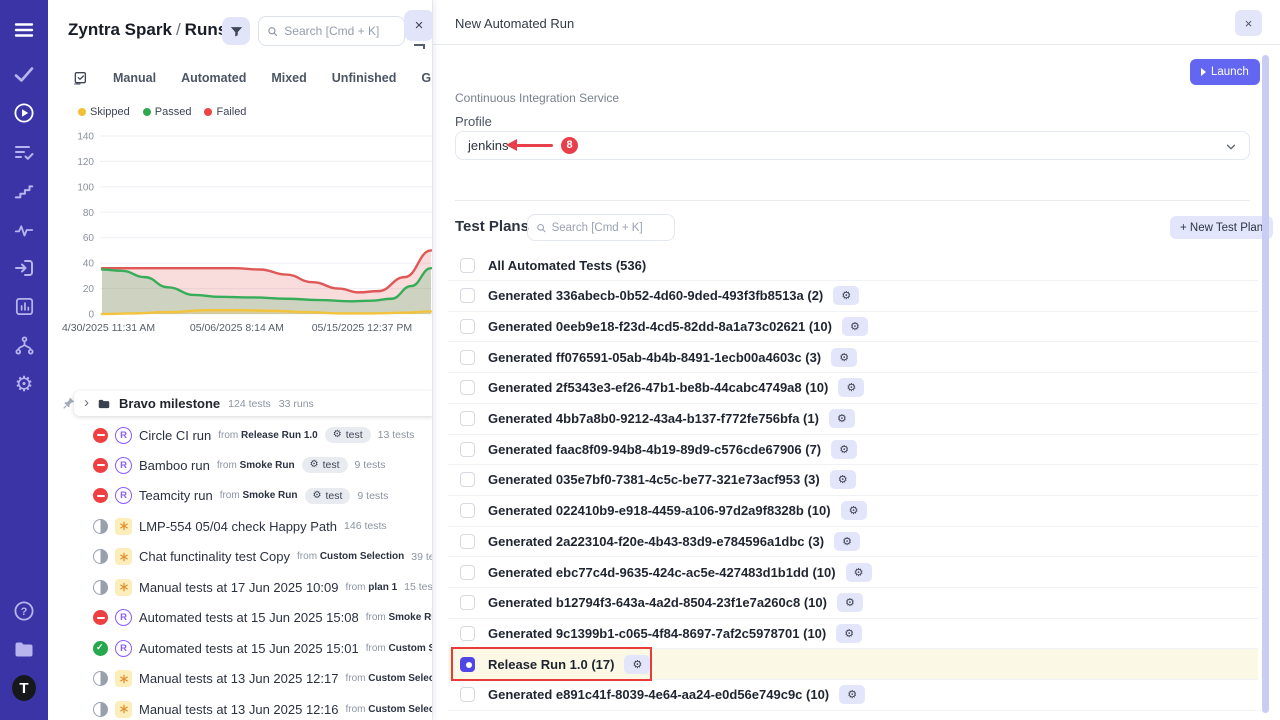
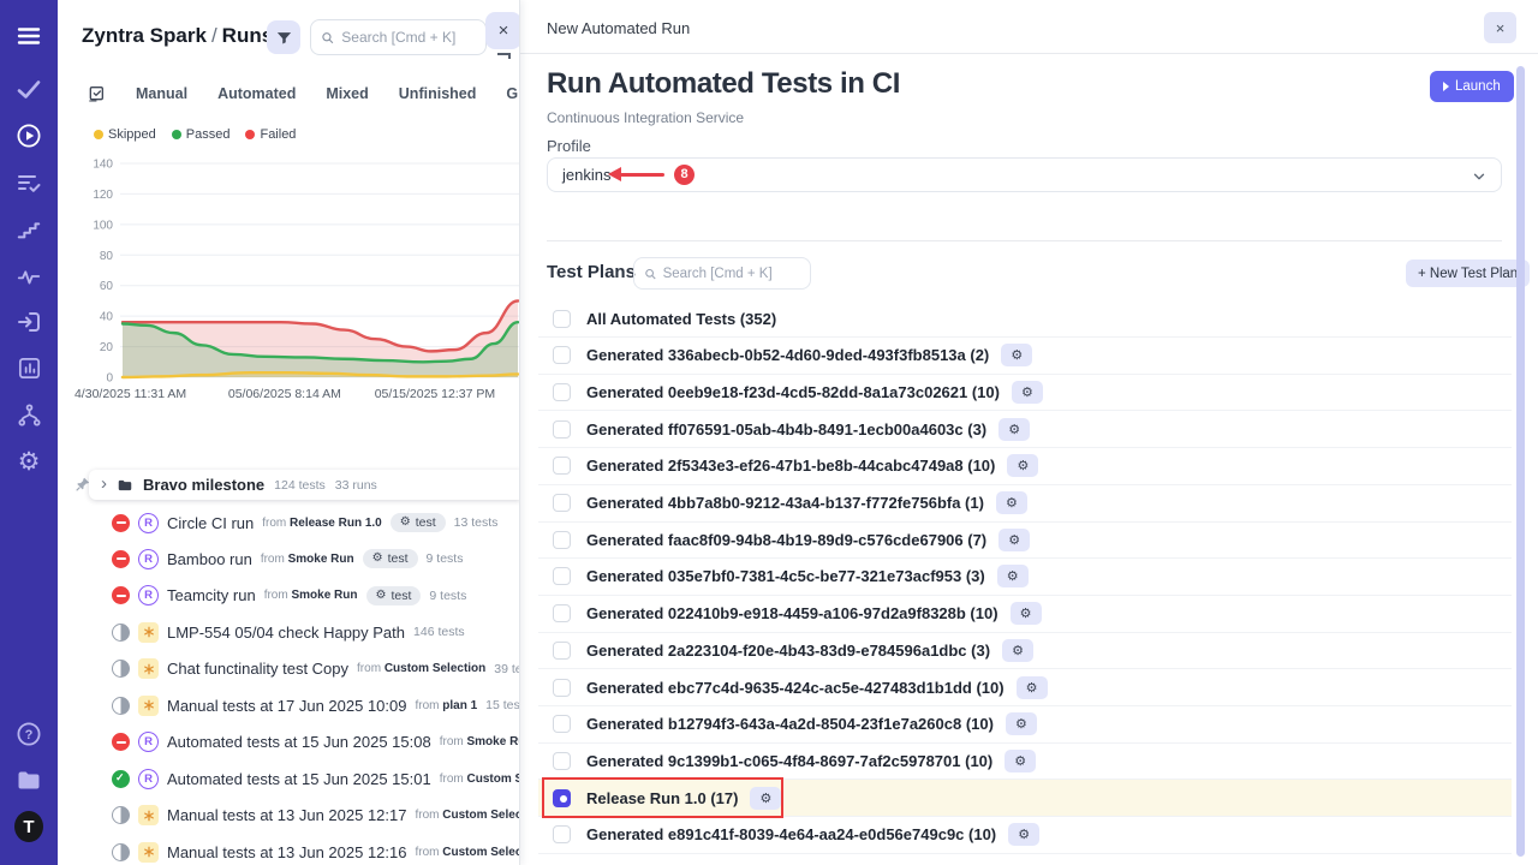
  ⚙
  ?
  T
  Zyntra Spark / Run
  Search [Cmd + K]
  ×
  Manual
  Automated
  Mixed
  Unfinished
  Skipped
  Passed
  Failed
  0
  20
  40
  60
  80
  100
  120
  140
  4/30/2025 11:31 AM
  05/06/2025 8:14 AM
  05/15/2025 12:37 PM
  ›
  Bravo milestone
  124 tests
  33 runs
  R
  Circle CI run
  from Release Run 1.0
  ⚙
  test
  13 tests
  R
  Bamboo run
  from Smoke Run
  ⚙
  test
  9 tests
  R
  Teamcity run
  from Smoke Run
  ⚙
  test
  9 tests
  LMP-554 05/04 check Happy Path
  146 tests
  Chat functinality test Copy
  from Custom Selection
  Manual tests at 17 Jun 2025 10:09
  from plan 1
  15 tes
  R
  Automated tests at 15 Jun 2025 15:08
  from Smoke R
  R
  Automated tests at 15 Jun 2025 15:01
  Manual tests at 13 Jun 2025 12:17
  from Custom Selec
  Manual tests at 13 Jun 2025 12:16
  from Custom Selec
  New Automated Run
  ×
+ Run Automated Tests in CI
  Launch
  Continuous Integration Service
  Profile
  jenkins
  8
  Test Plans
  Search [Cmd + K]
  + New Test Plan
- All Automated Tests (536)
+ All Automated Tests (352)
  Generated 336abecb-0b52-4d60-9ded-493f3fb8513a (2)
  ⚙
  Generated 0eeb9e18-f23d-4cd5-82dd-8a1a73c02621 (10)
  ⚙
  Generated ff076591-05ab-4b4b-8491-1ecb00a4603c (3)
  ⚙
  Generated 2f5343e3-ef26-47b1-be8b-44cabc4749a8 (10)
  ⚙
  Generated 4bb7a8b0-9212-43a4-b137-f772fe756bfa (1)
  ⚙
  Generated faac8f09-94b8-4b19-89d9-c576cde67906 (7)
  ⚙
  Generated 035e7bf0-7381-4c5c-be77-321e73acf953 (3)
  ⚙
  Generated 022410b9-e918-4459-a106-97d2a9f8328b (10)
  ⚙
  Generated 2a223104-f20e-4b43-83d9-e784596a1dbc (3)
  ⚙
  Generated ebc77c4d-9635-424c-ac5e-427483d1b1dd (10)
  ⚙
  Generated b12794f3-643a-4a2d-8504-23f1e7a260c8 (10)
  ⚙
  Generated 9c1399b1-c065-4f84-8697-7af2c5978701 (10)
  ⚙
  Release Run 1.0 (17)
  ⚙
  Generated e891c41f-8039-4e64-aa24-e0d56e749c9c (10)
  ⚙
